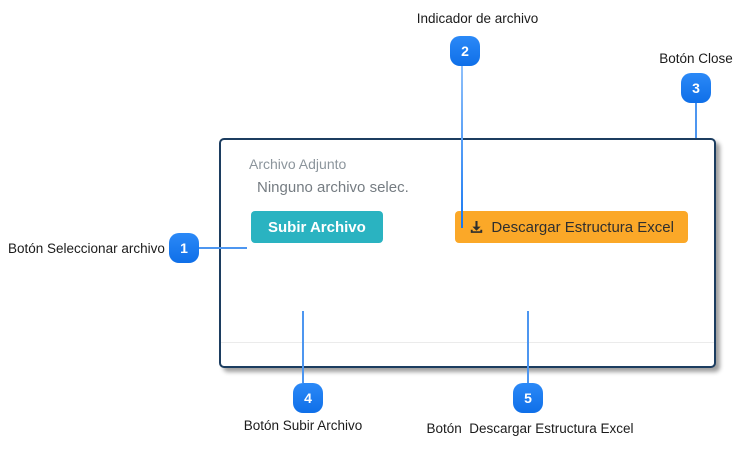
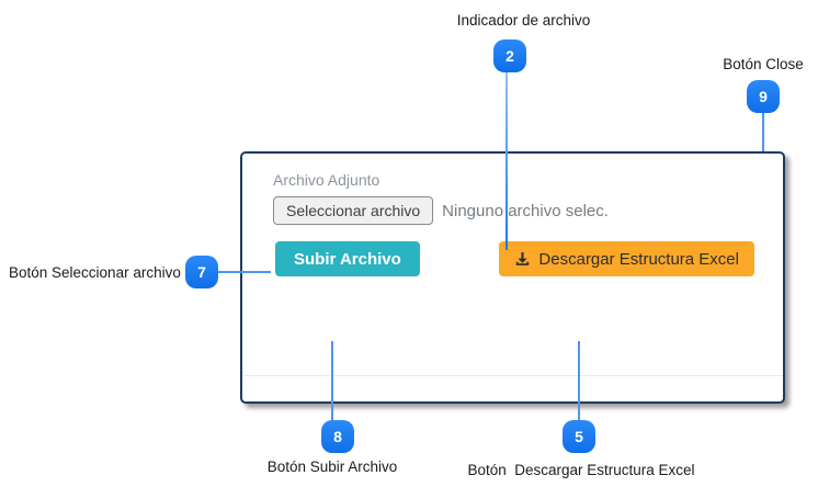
  Archivo Adjunto
+ Seleccionar archivo
  Ninguno archivo selec.
  Subir Archivo
  Descargar Estructura Excel
- 1
+ 7
  2
- 3
+ 9
- 4
+ 8
  5
  Botón Seleccionar archivo
  Indicador de archivo
  Botón Close
  Botón Subir Archivo
  Botón Descargar Estructura Excel
